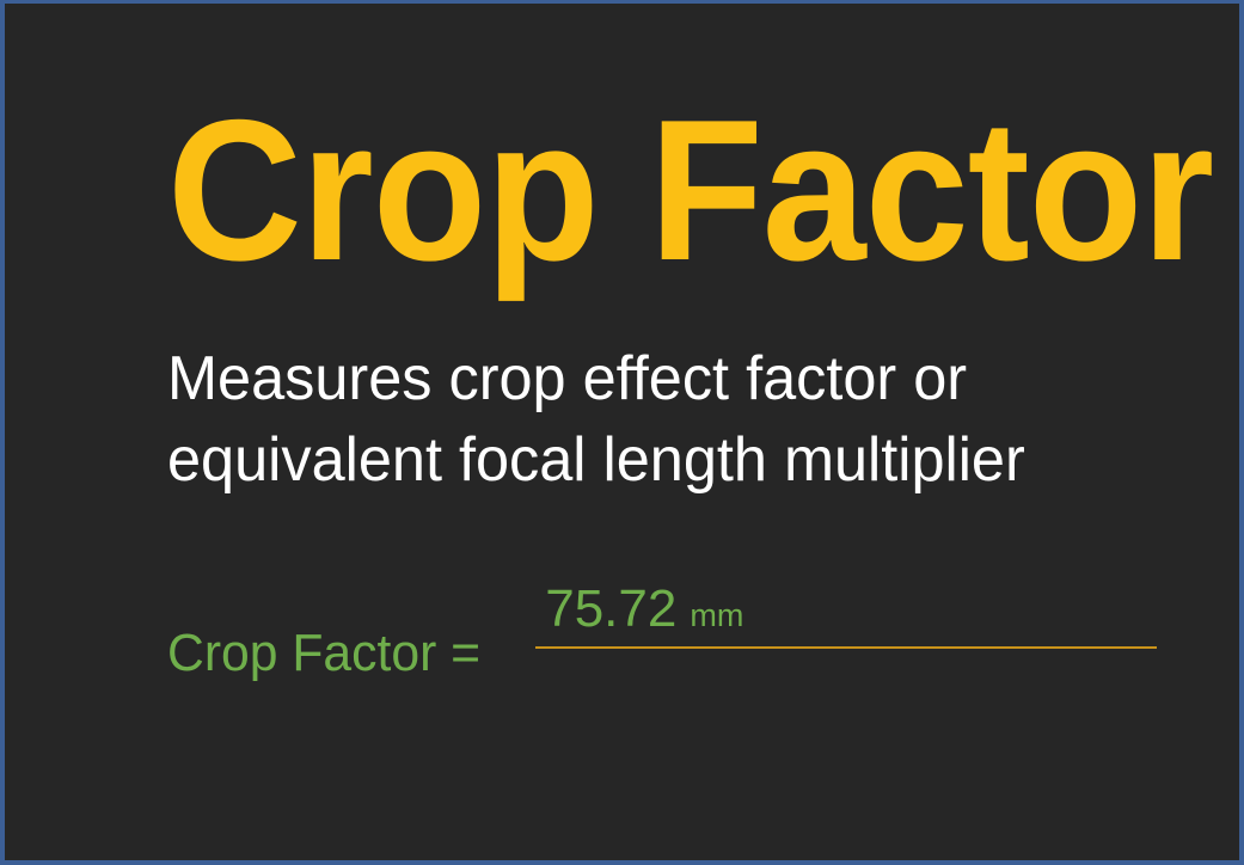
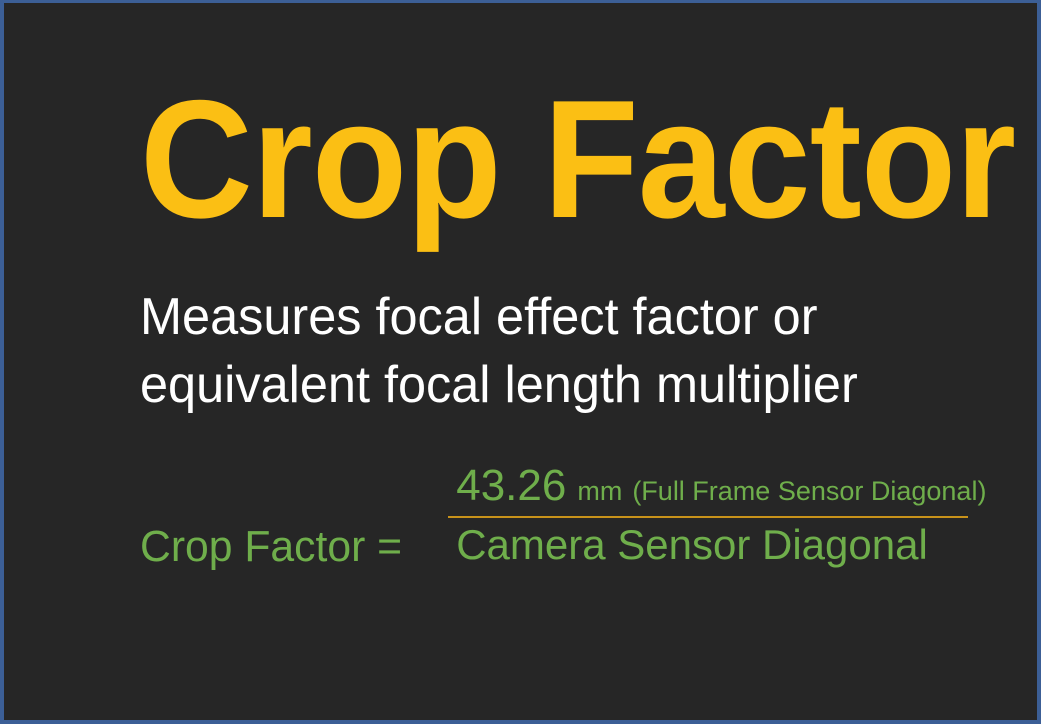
  Crop Factor
- Measures crop effect factor or
+ Measures focal effect factor or
  equivalent focal length multiplier
  Crop Factor =
- 75.72
+ 43.26
  mm
+ (Full Frame Sensor Diagonal)
+ Camera Sensor Diagonal
